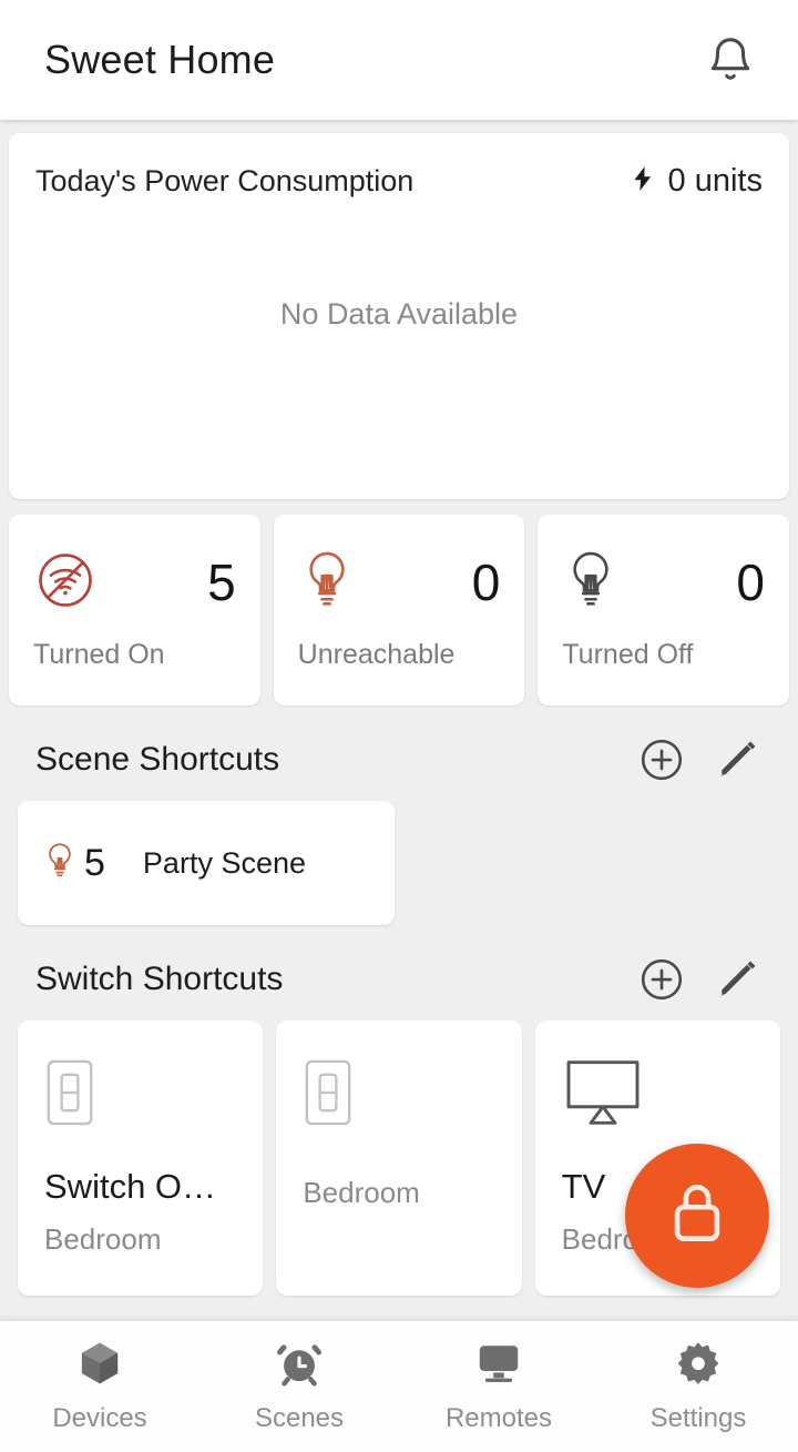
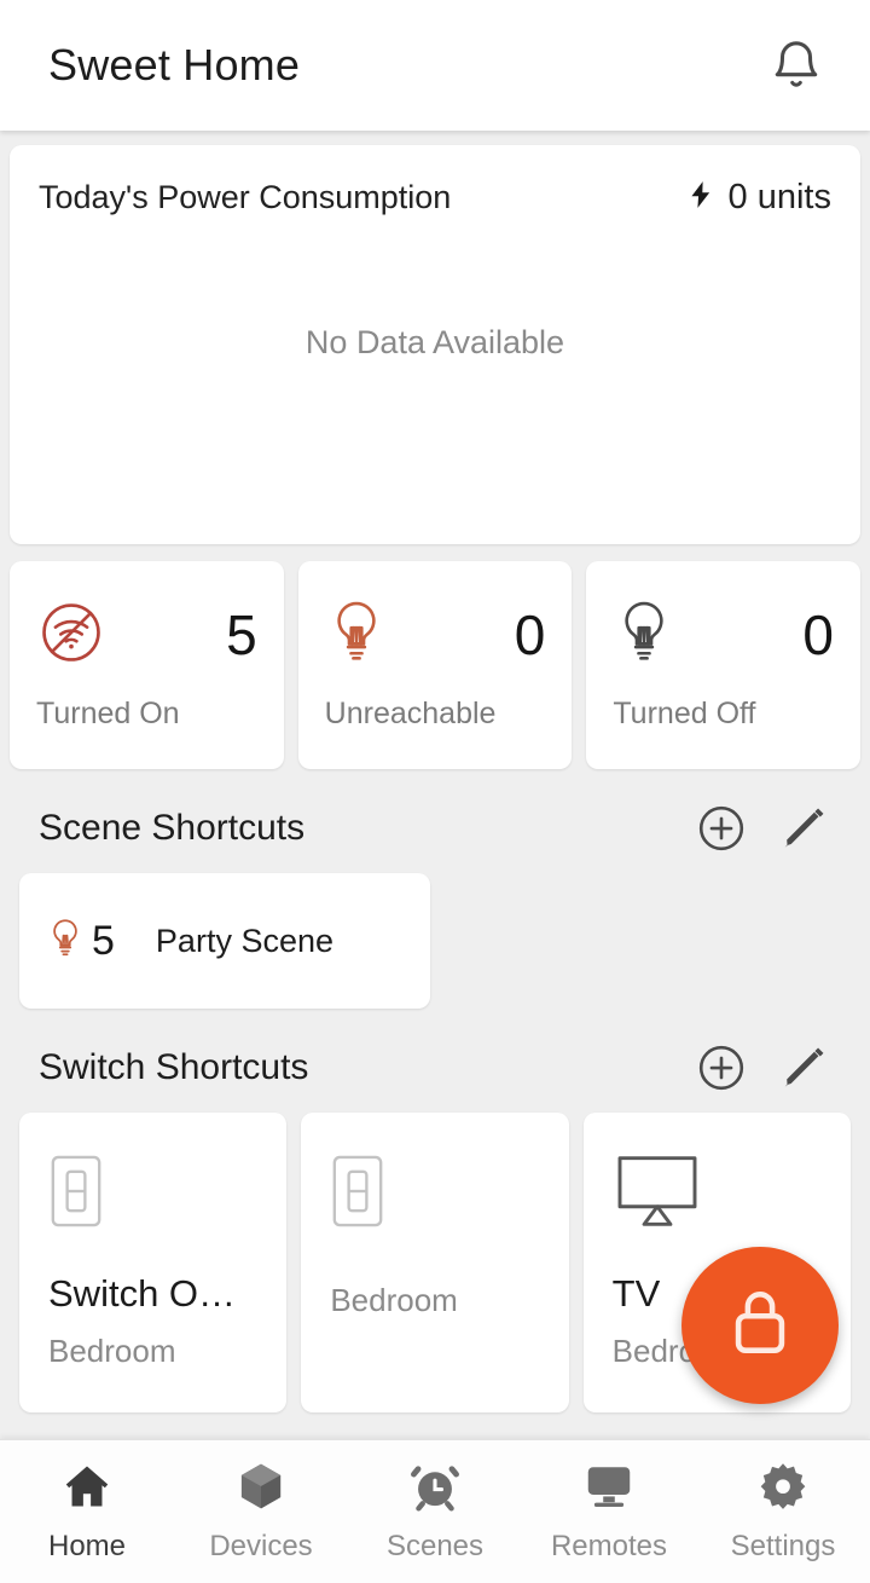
  Sweet Home
  Today's Power Consumption
  0 units
  No Data Available
  5
  Turned On
  0
  Unreachable
  0
  Turned Off
  Scene Shortcuts
  5
  Party Scene
  Switch Shortcuts
  Switch O…
  Bedroom
  Bedroom
  TV
+ Home
  Devices
  Scenes
  Remotes
  Settings
